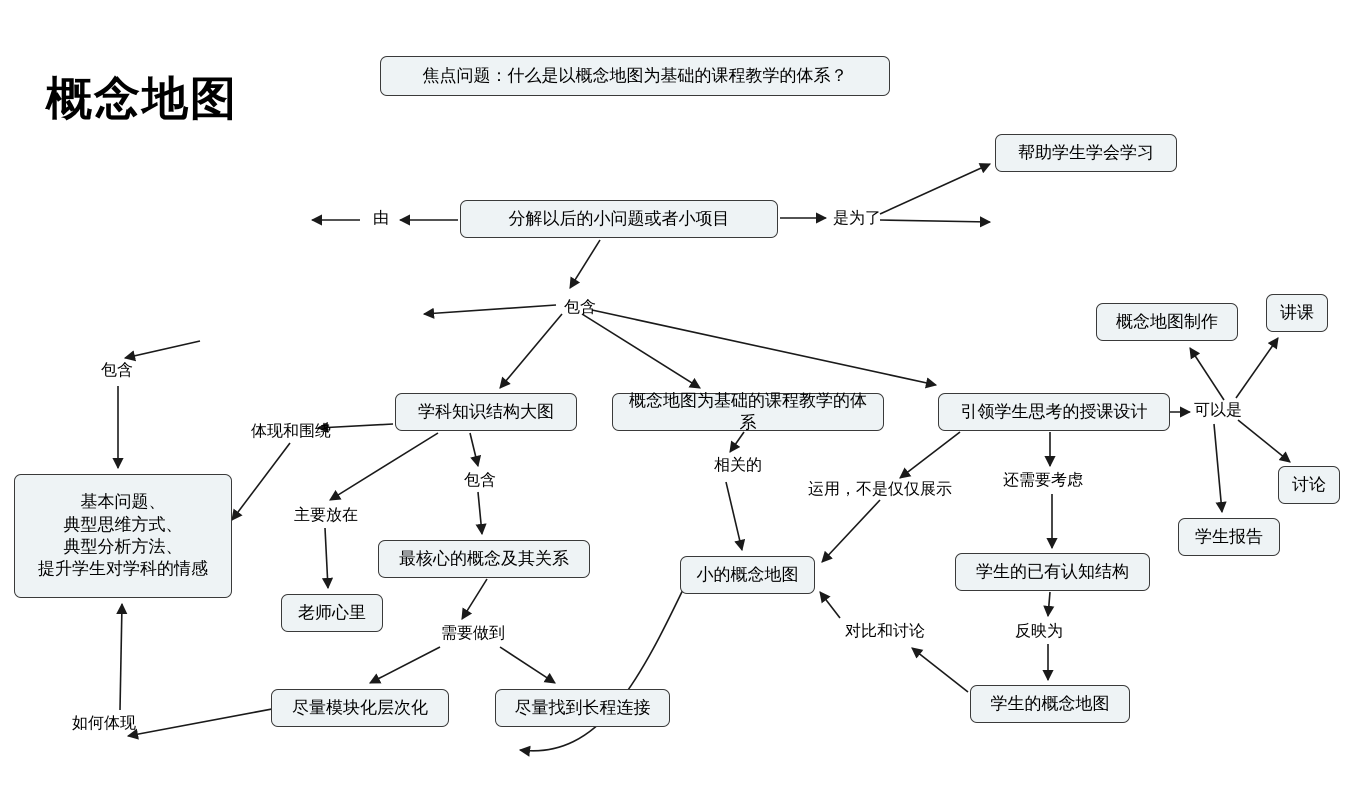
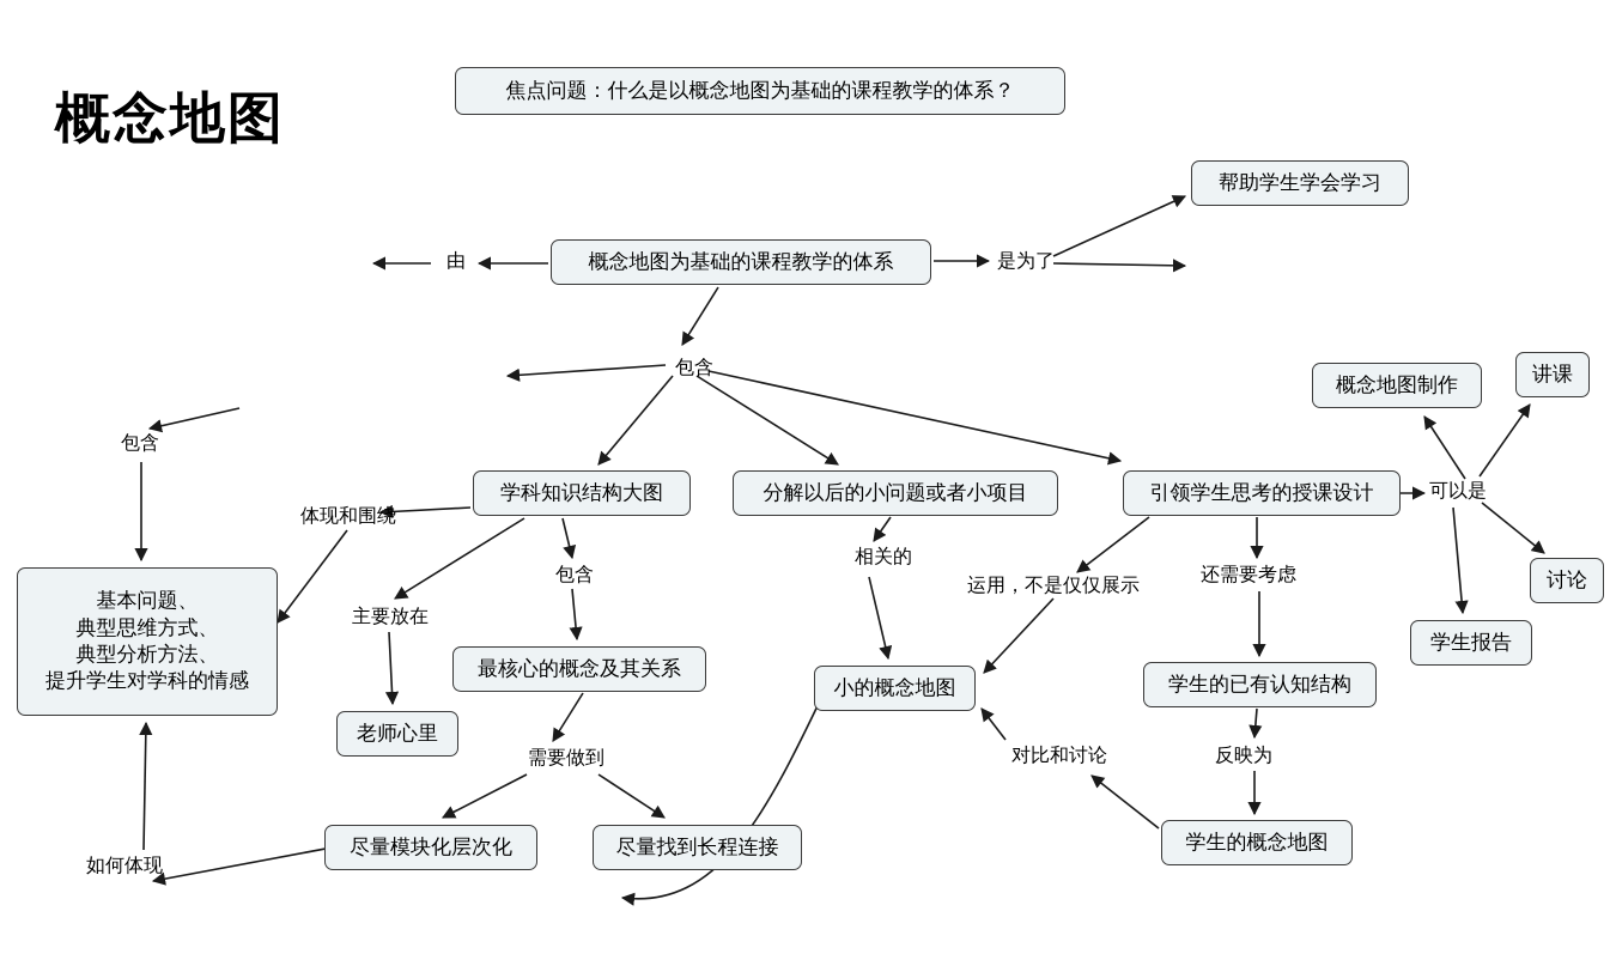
  概念地图
  焦点问题：什么是以概念地图为基础的课程教学的体系？
- 分解以后的小问题或者小项目
+ 概念地图为基础的课程教学的体系
  帮助学生学会学习
  学科知识结构大图
- 概念地图为基础的课程教学的体系
+ 分解以后的小问题或者小项目
  引领学生思考的授课设计
  概念地图制作
  讲课
  讨论
  学生报告
  基本问题、
  典型思维方式、
  典型分析方法、
  提升学生对学科的情感
  最核心的概念及其关系
  老师心里
  小的概念地图
  学生的已有认知结构
  尽量模块化层次化
  尽量找到长程连接
  学生的概念地图
  由
  是为了
  包含
  包含
  体现和围绕
  包含
  主要放在
  相关的
  运用，不是仅仅展示
  还需要考虑
  可以是
  需要做到
  对比和讨论
  反映为
  如何体现
